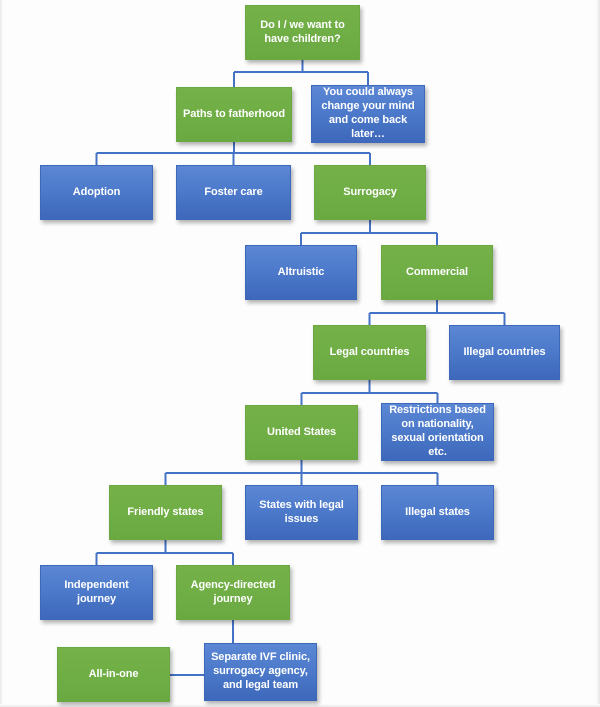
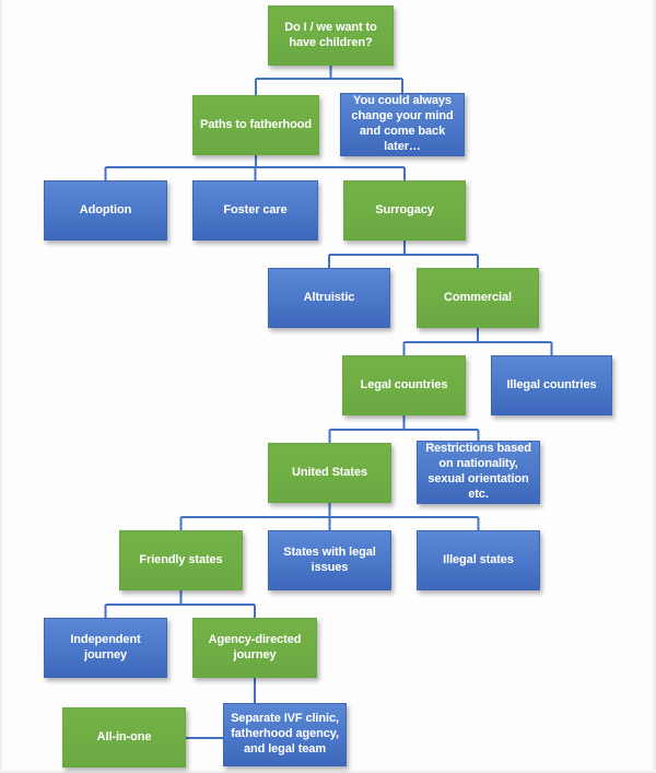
  Do I / we want to have children?
  Paths to fatherhood
  You could always change your mind and come back later…
  Adoption
  Foster care
  Surrogacy
  Altruistic
  Commercial
  Legal countries
  Illegal countries
  United States
  Restrictions based on nationality, sexual orientation etc.
  Friendly states
  States with legal issues
  Illegal states
  Independent journey
  Agency-directed journey
  All-in-one
- Separate IVF clinic, surrogacy agency, and legal team
+ Separate IVF clinic, fatherhood agency, and legal team
